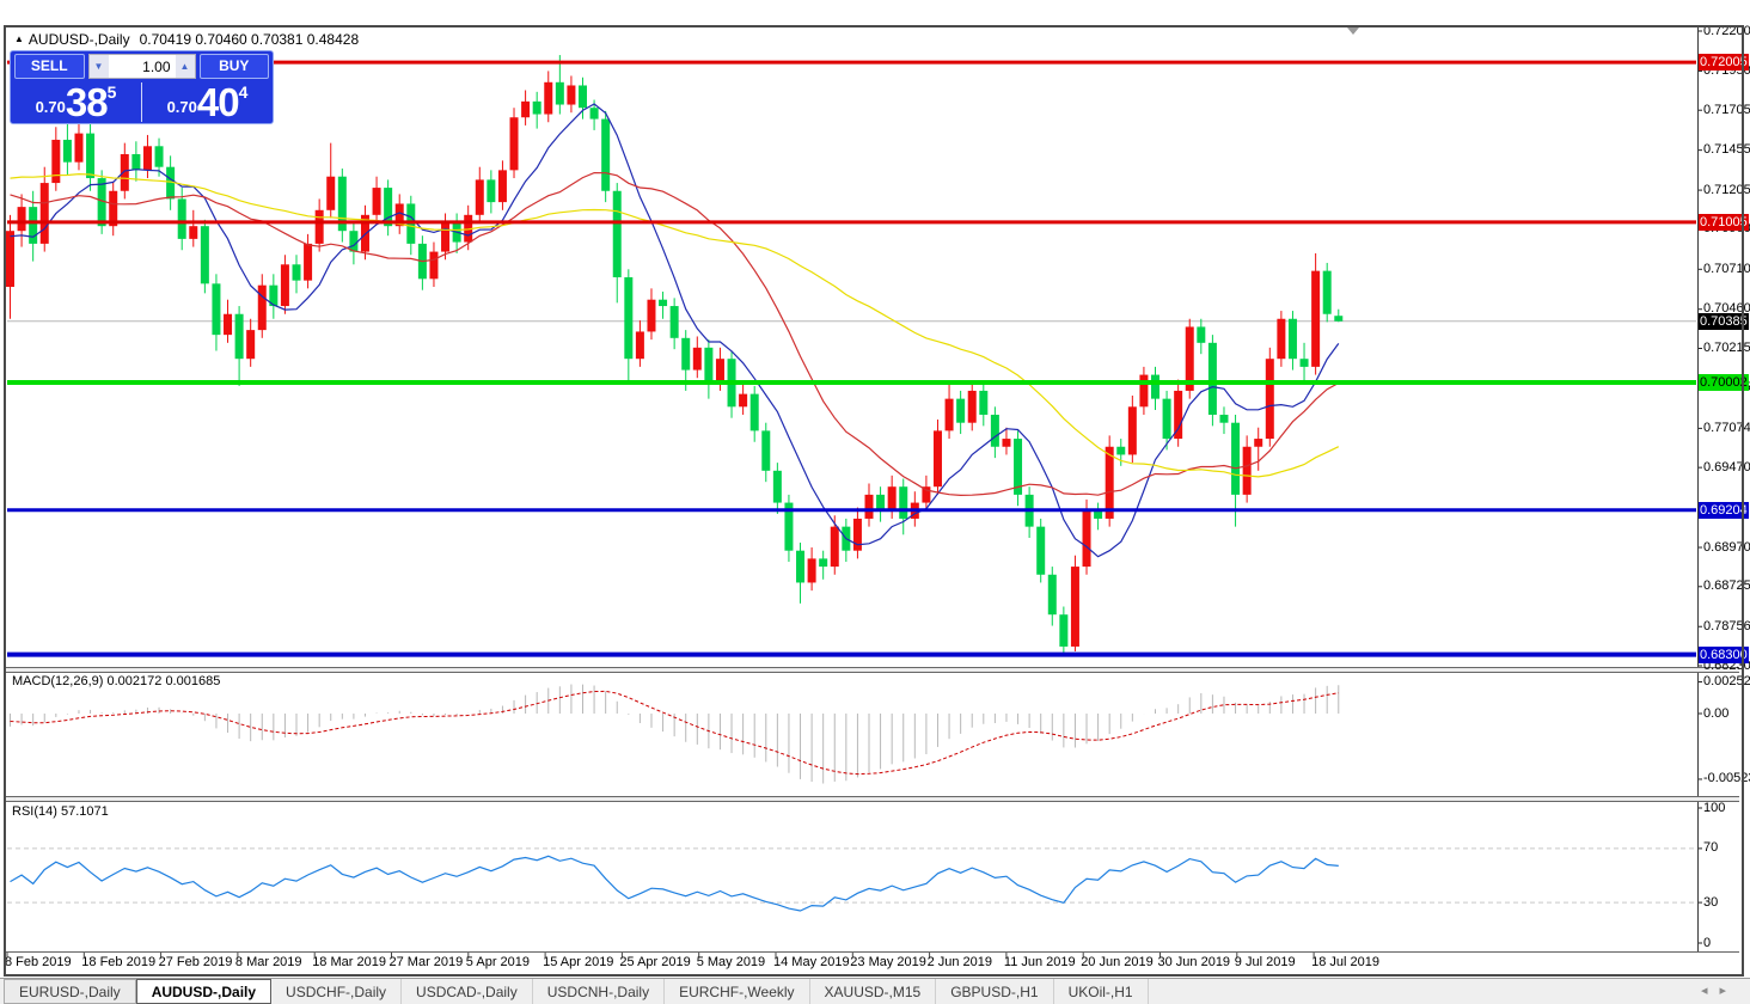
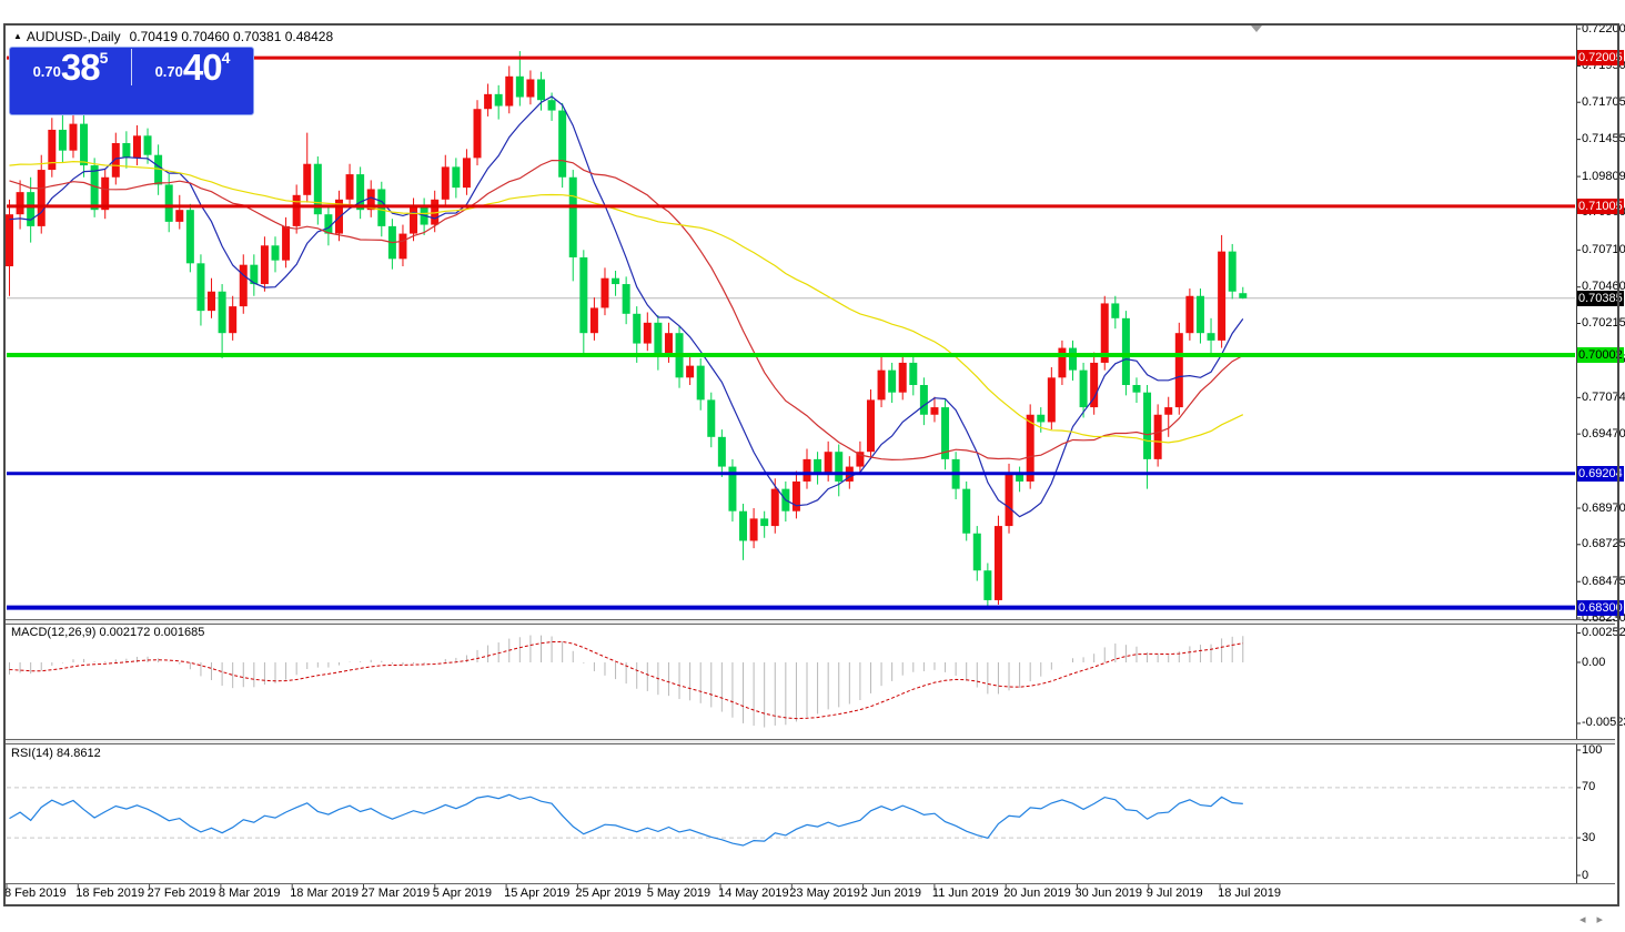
  ▲ AUDUSD-,Daily 0.70419 0.70460 0.70381 0.48428
- SELL
- ▼
- 1.00
- ▲
- BUY
  0.70
  38
  5
  0.70
  40
  4
  MACD(12,26,9) 0.002172 0.001685
- RSI(14) 57.1071
+ RSI(14) 84.8612
  0.72200
  0.71950
  0.71705
  0.71455
- 0.71205
+ 1.09809
  0.70710
  0.70460
  0.70215
  0.77074
  0.69470
  0.68970
  0.68725
- 0.78756
+ 0.68475
  0.68230
  0.72005
  0.71005
  0.70002
  0.69204
  0.68300
  0.70385
  0.00252
  0.00
  -0.0052
  100
  70
  30
  0
  8 Feb 2019
  18 Feb 2019
  27 Feb 2019
  8 Mar 2019
  18 Mar 2019
  27 Mar 2019
  5 Apr 2019
  15 Apr 2019
  25 Apr 2019
  5 May 2019
  14 May 2019
  23 May 2019
  2 Jun 2019
  11 Jun 2019
  20 Jun 2019
  30 Jun 2019
  9 Jul 2019
  18 Jul 2019
- EURUSD-,Daily
- AUDUSD-,Daily
- USDCHF-,Daily
- USDCAD-,Daily
- USDCNH-,Daily
- EURCHF-,Weekly
- XAUUSD-,M15
- GBPUSD-,H1
- UKOil-,H1
  ◂▸
